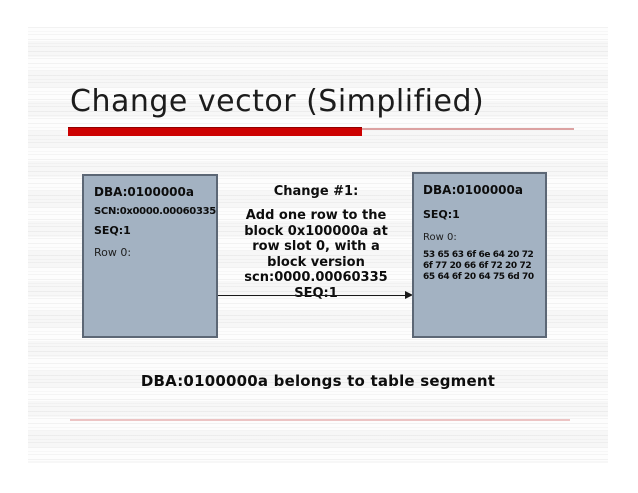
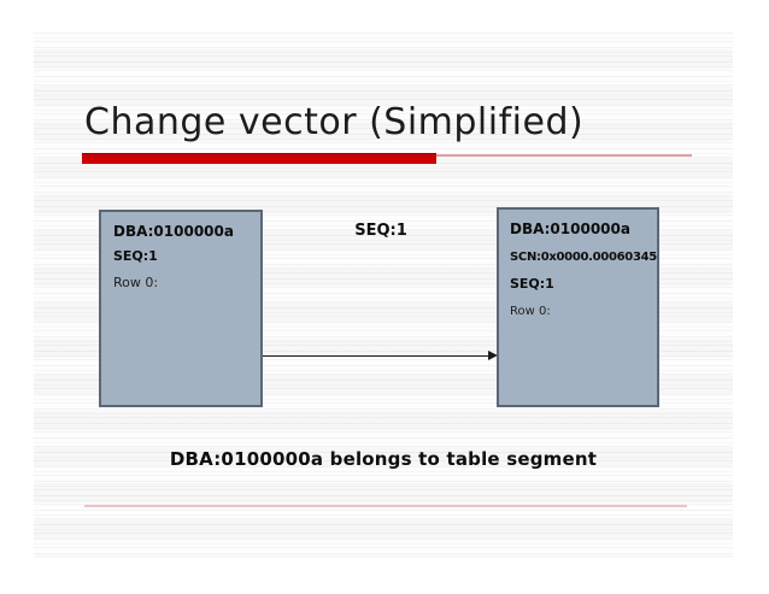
  Change vector (Simplified)
  DBA:0100000a
- SCN:0x0000.00060335
  SEQ:1
  Row 0:
- Change #1:
- Add one row to the
- block 0x100000a at
- row slot 0, with a
- block version
- scn:0000.00060335
  SEQ:1
  DBA:0100000a
+ SCN:0x0000.00060345
  SEQ:1
  Row 0:
- 53 65 63 6f 6e 64 20 72
- 6f 77 20 66 6f 72 20 72
- 65 64 6f 20 64 75 6d 70
  DBA:0100000a belongs to table segment
